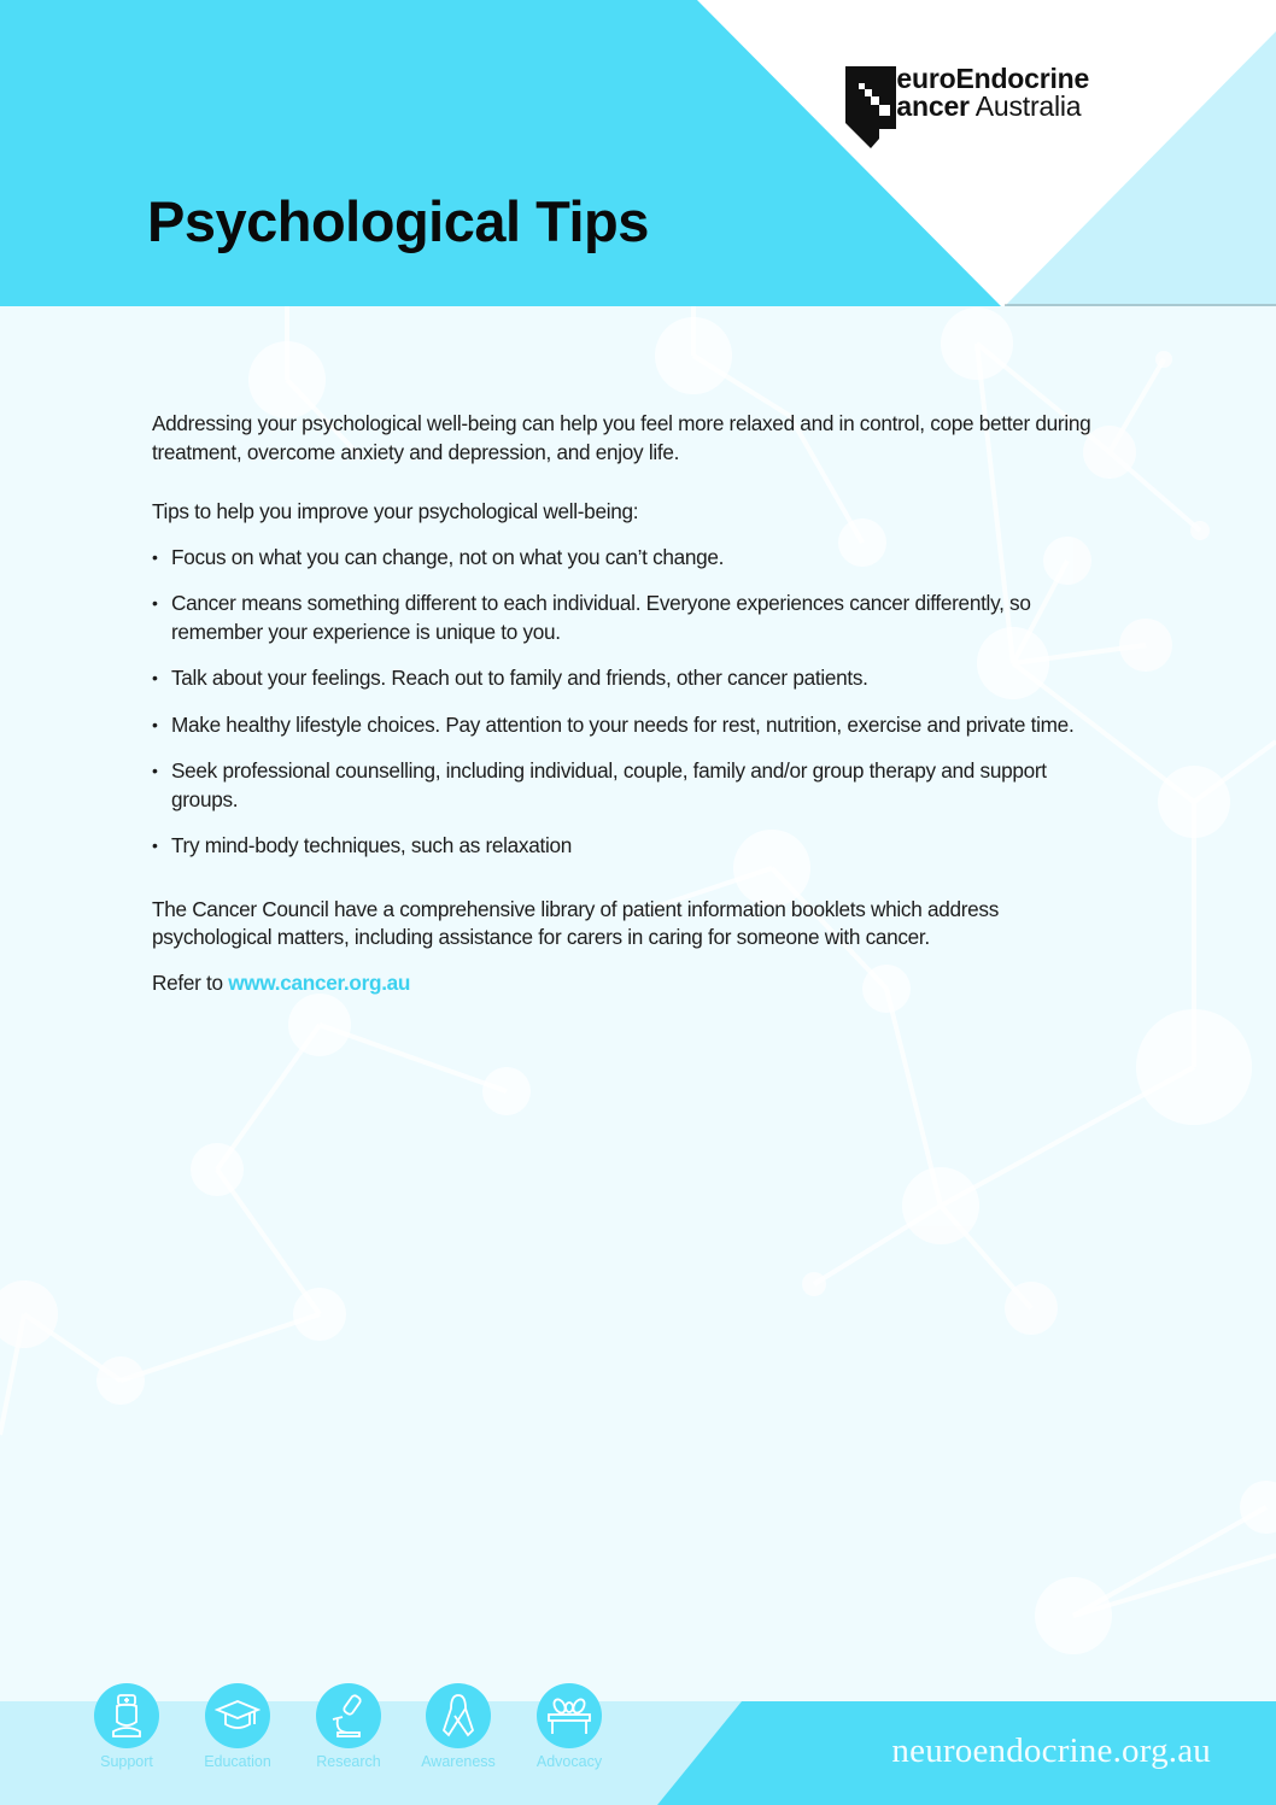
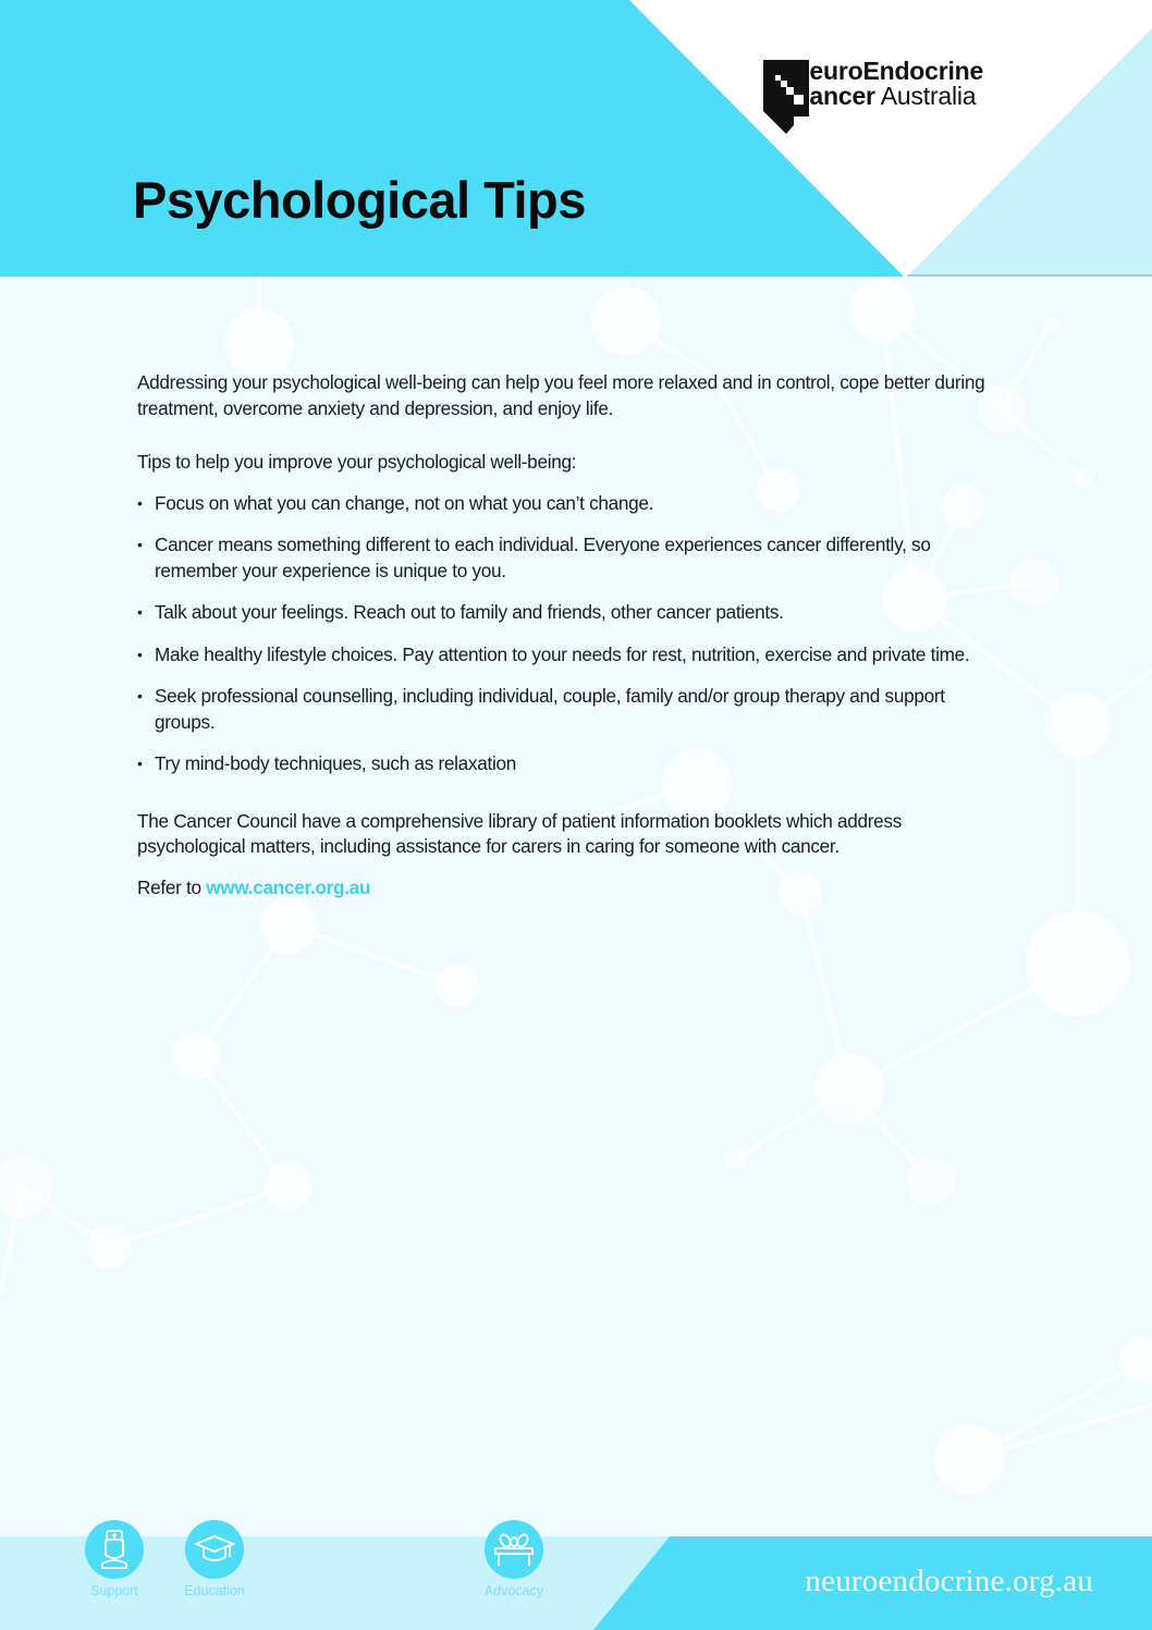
  euroEndocrine
  ancer Australia
  Psychological Tips
  Addressing your psychological well-being can help you feel more relaxed and in control, cope better during treatment, overcome anxiety and depression, and enjoy life.
  Tips to help you improve your psychological well-being:
  Focus on what you can change, not on what you can’t change.
  Cancer means something different to each individual. Everyone experiences cancer differently, so remember your experience is unique to you.
  Talk about your feelings. Reach out to family and friends, other cancer patients.
  Make healthy lifestyle choices. Pay attention to your needs for rest, nutrition, exercise and private time.
  Seek professional counselling, including individual, couple, family and/or group therapy and support groups.
  Try mind-body techniques, such as relaxation
  The Cancer Council have a comprehensive library of patient information booklets which address psychological matters, including assistance for carers in caring for someone with cancer.
  Refer to www.cancer.org.au
  Support
  Education
- Research
- Awareness
  Advocacy
  neuroendocrine.org.au
